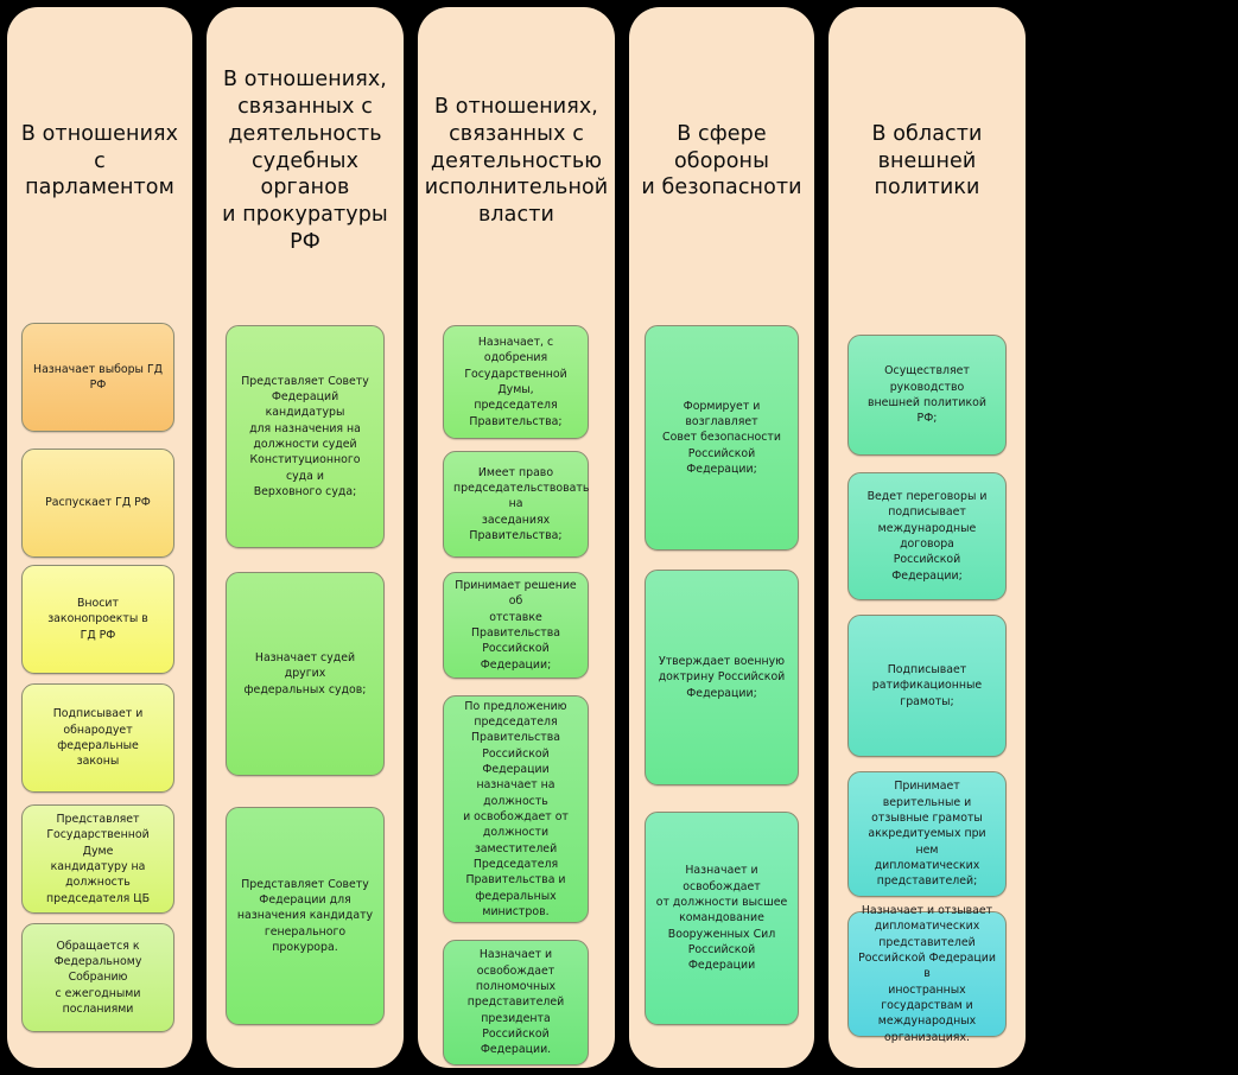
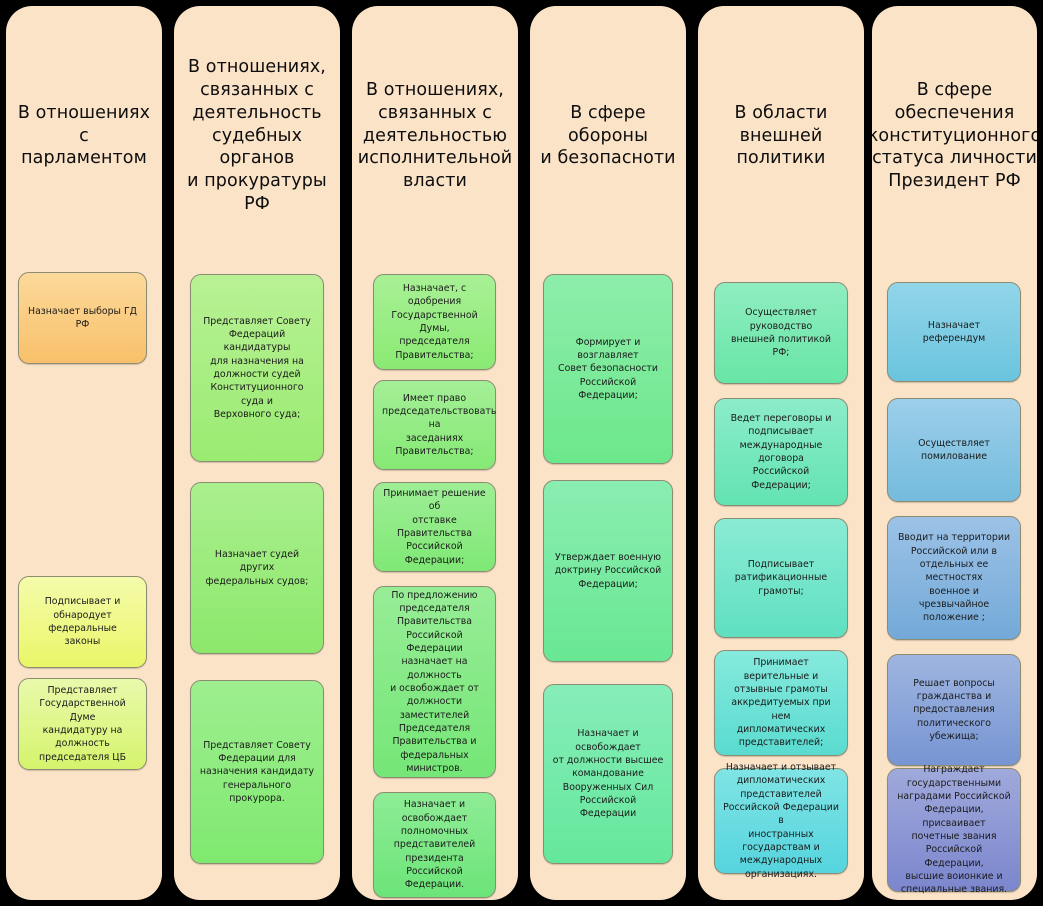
  В отношениях с
  парламентом
  Назначает выборы ГД РФ
- Распускает ГД РФ
- Вносит законопроекты в
- ГД РФ
  Подписывает и
  обнародует федеральные
  законы
  Представляет
  Государственной Думе
  кандидатуру на должность
  председателя ЦБ
- Обращается к
- Федеральному Собранию
- с ежегодными посланиями
  В отношениях,
  связанных с
  деятельность
  судебных органов
  и прокуратуры РФ
  Представляет Совету
  Федераций кандидатуры
  для назначения на
  должности судей
  Конституционного суда и
  Верховного суда;
  Назначает судей других
  федеральных судов;
  Представляет Совету
  Федерации для
  назначения кандидату
  генерального прокурора.
  В отношениях,
  связанных с
  деятельностью
  исполнительной
  власти
  Назначает, с одобрения
  Государственной Думы,
  председателя
  Правительства;
  Имеет право
  председательствовать на
  заседаниях Правительства;
  Принимает решение об
  отставке Правительства
  Российской Федерации;
  По предложению
  председателя
  Правительства
  Российской Федерации
  назначает на должность
  и освобождает от
  должности
  заместителей
  Председателя
  Правительства и
  федеральных
  министров.
  Назначает и освобождает
  полномочных
  представителей
  президента Российской
  Федерации.
  В сфере обороны
  и безопасноти
  Формирует и возглавляет
  Совет безопасности
  Российской Федерации;
  Утверждает военную
  доктрину Российской
  Федерации;
  Назначает и освобождает
  от должности высшее
  командование
  Вооруженных Сил
  Российской Федерации
  В области
  внешней политики
  Осуществляет руководство
  внешней политикой РФ;
  Ведет переговоры и
  подписывает
  международные договора
  Российской Федерации;
  Подписывает
  ратификационные
  грамоты;
  Принимает верительные и
  отзывные грамоты
  аккредитуемых при нем
  дипломатических
  представителей;
  Назначает и отзывает
  дипломатических
  представителей
  Российской Федерации в
  иностранных
  государствам и
  международных
  организациях.
+ В сфере
+ обеспечения
+ конституционного
+ статуса личности
+ Президент РФ
+ Назначает референдум
+ Осуществляет
+ помилование
+ Вводит на территории
+ Российской или в
+ отдельных ее местностях
+ военное и чрезвычайное
+ положение ;
+ Решает вопросы
+ гражданства и
+ предоставления
+ политического убежища;
+ Награждает
+ государственными
+ наградами Российской
+ Федерации, присваивает
+ почетные звания
+ Российской Федерации,
+ высшие воионкие и
+ специальные звания.
